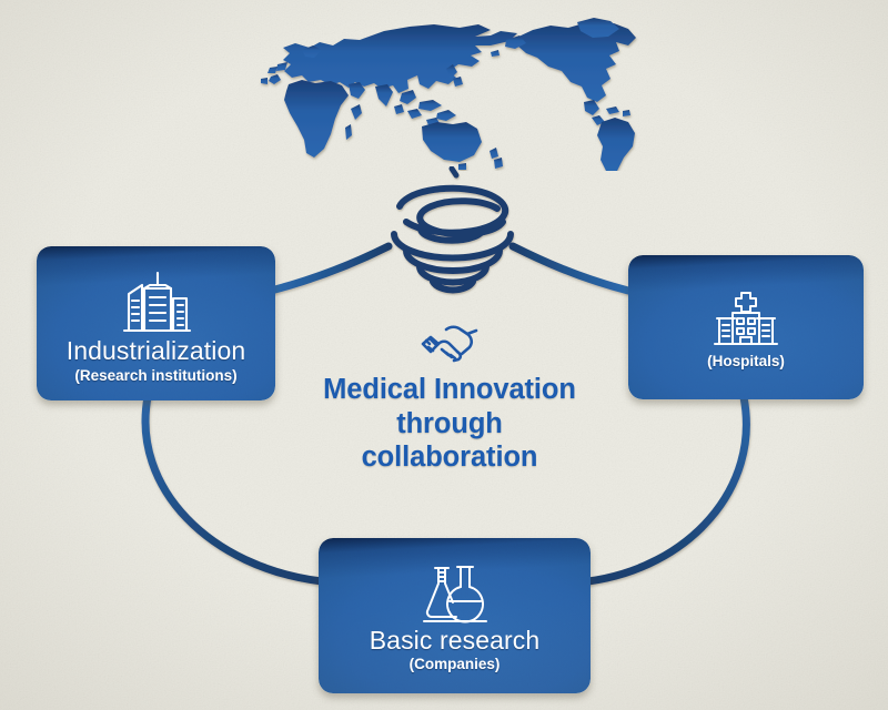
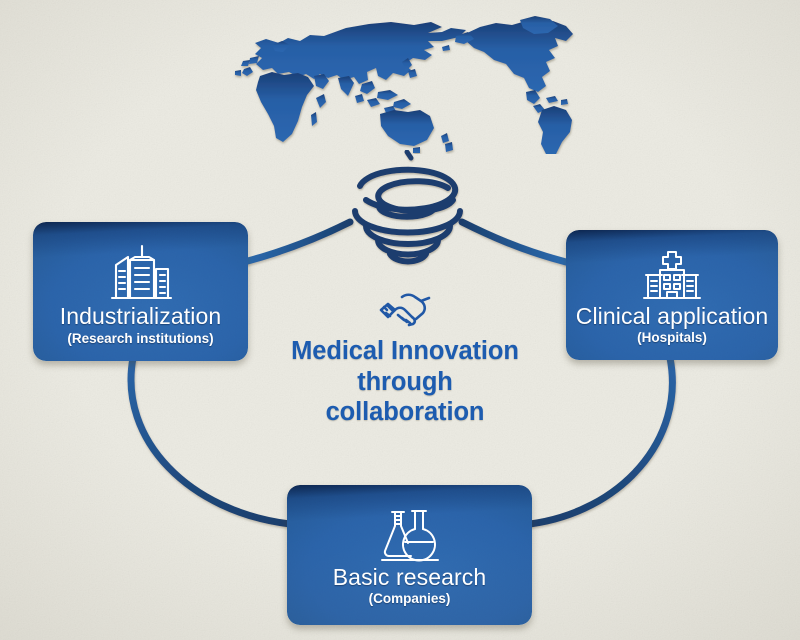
  Industrialization
  (Research institutions)
+ Clinical application
  (Hospitals)
  Basic research
  (Companies)
